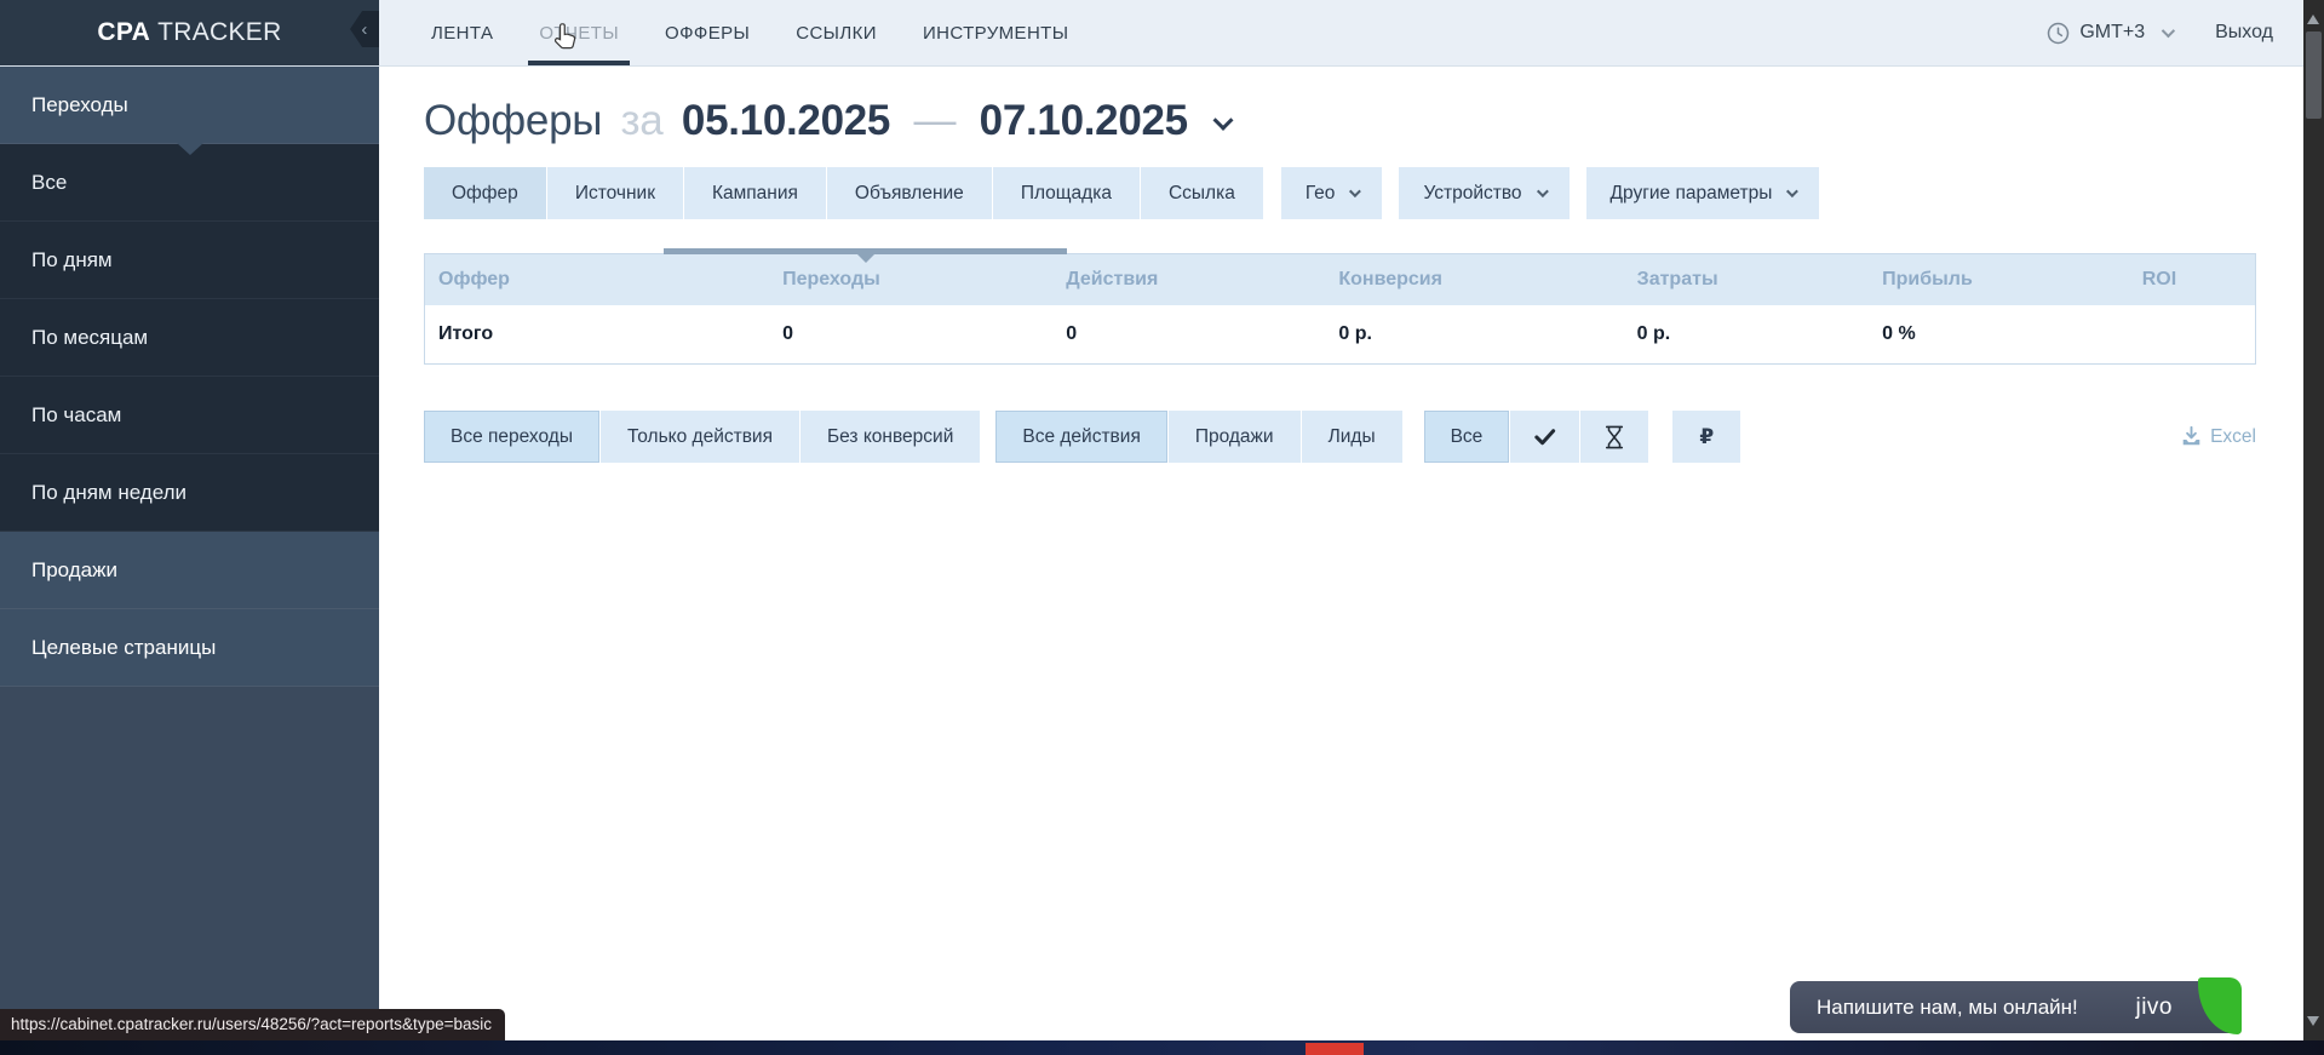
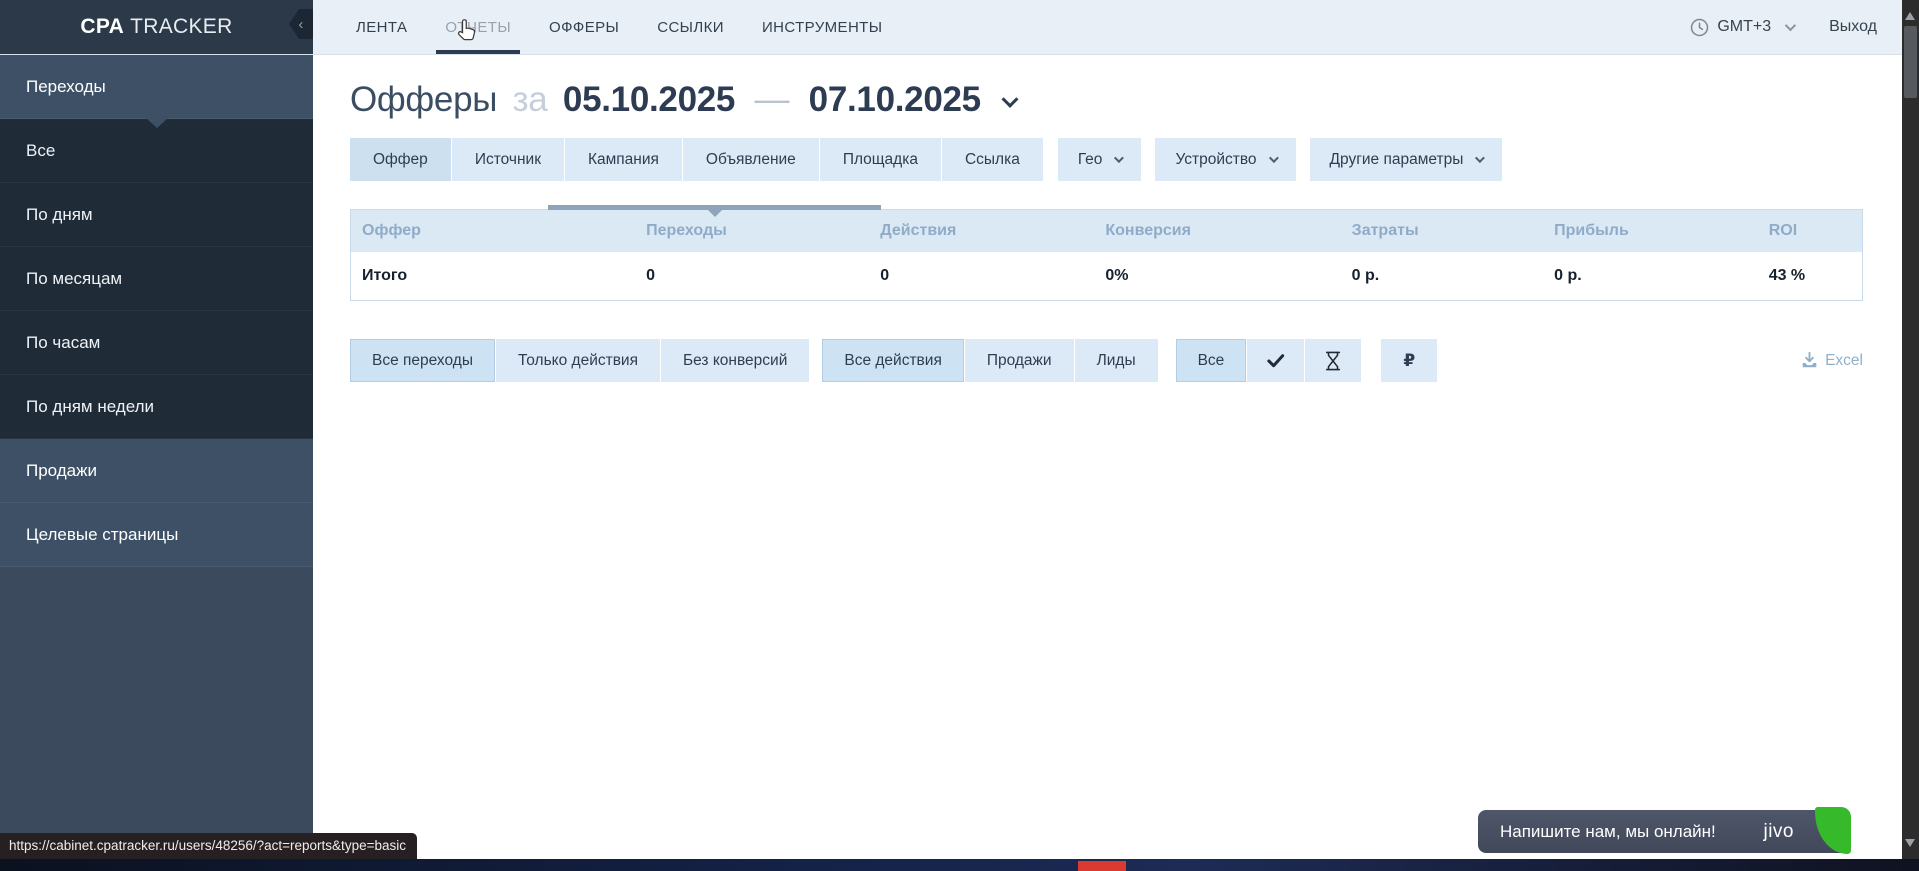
  CPA
  TRACKER
  ‹
  ЛЕНТА
  ОТЧЕТЫ
  ОФФЕРЫ
  ССЫЛКИ
  ИНСТРУМЕНТЫ
  GMT+3
  Выход
  Переходы
  Все
  По дням
  По месяцам
  По часам
  По дням недели
  Продажи
  Целевые страницы
  Офферы за 05.10.2025 — 07.10.2025
  Оффер
  Источник
  Кампания
  Объявление
  Площадка
  Ссылка
  Гео
  Устройство
  Другие параметры
  Оффер
  Переходы
  Действия
  Конверсия
  Затраты
  Прибыль
  ROI
  Итого
  0
  0
+ 0%
  0 р.
  0 р.
- 0 %
+ 43 %
  Все переходы
  Только действия
  Без конверсий
  Все действия
  Продажи
  Лиды
  Все
  ₽
  Excel
  https://cabinet.cpatracker.ru/users/48256/?act=reports&type=basic
  Напишите нам, мы онлайн!
  jivo
